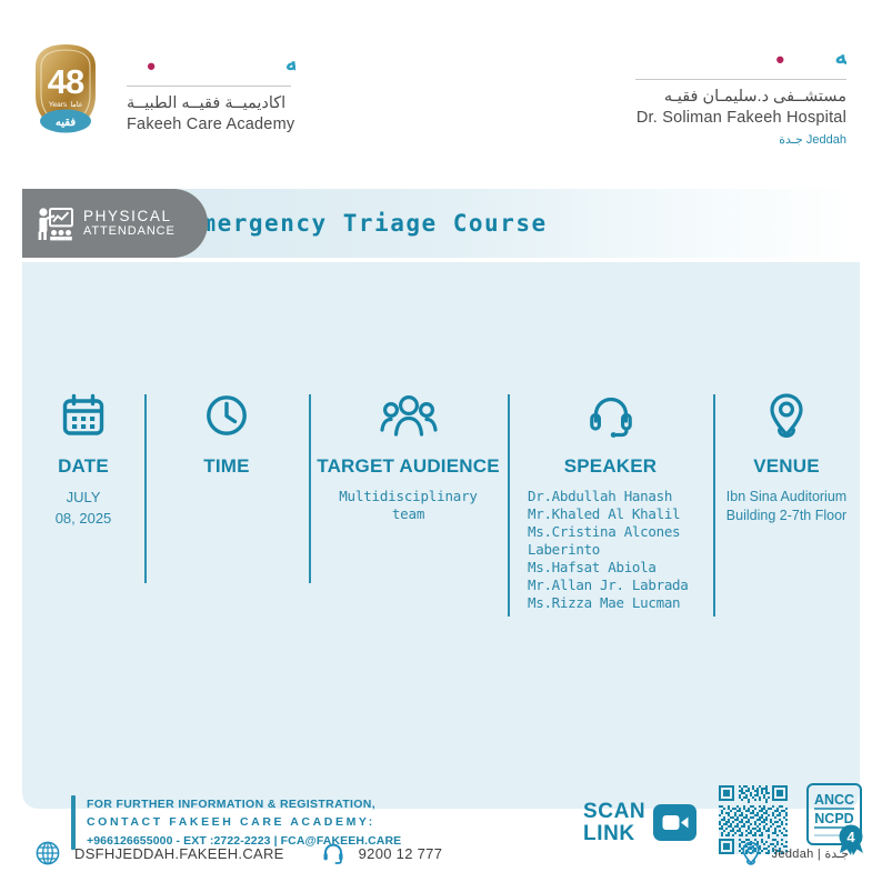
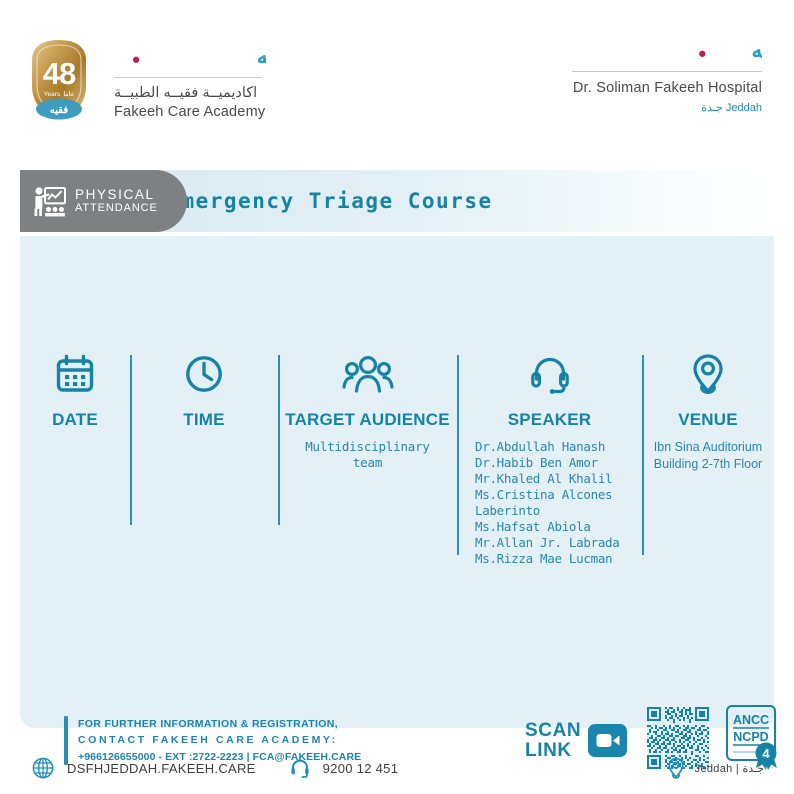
  48
  فقيه
  اكاديميــة فقيــه الطبيــة
  Fakeeh Care Academy
- مستشــفى د.سليمـان فقيـه
  Dr. Soliman Fakeeh Hospital
  Jeddah جـدة
  mergency Triage Course
  PHYSICAL
  ATTENDANCE
  DATE
- JULY
- 08, 2025
  TIME
  TARGET AUDIENCE
  Multidisciplinary
  team
  SPEAKER
  Dr.Abdullah Hanash
+ Dr.Habib Ben Amor
  Mr.Khaled Al Khalil
  Ms.Cristina Alcones
  Laberinto
  Ms.Hafsat Abiola
  Mr.Allan Jr. Labrada
  Ms.Rizza Mae Lucman
  VENUE
  Ibn Sina Auditorium
  Building 2-7th Floor
  FOR FURTHER INFORMATION & REGISTRATION,
  CONTACT FAKEEH CARE ACADEMY:
  +966126655000 - EXT :2722-2223 | FCA@FAKEEH.CARE
  SCAN
  LINK
  ANCC
  NCPD
  4
  DSFHJEDDAH.FAKEEH.CARE
- 9200 12 777
+ 9200 12 451
  Jeddah | جـدة
